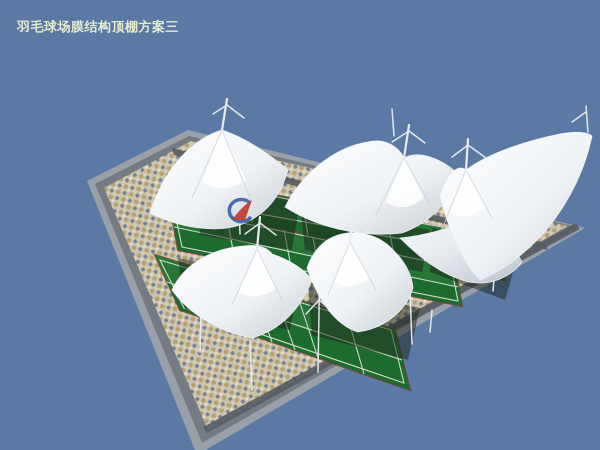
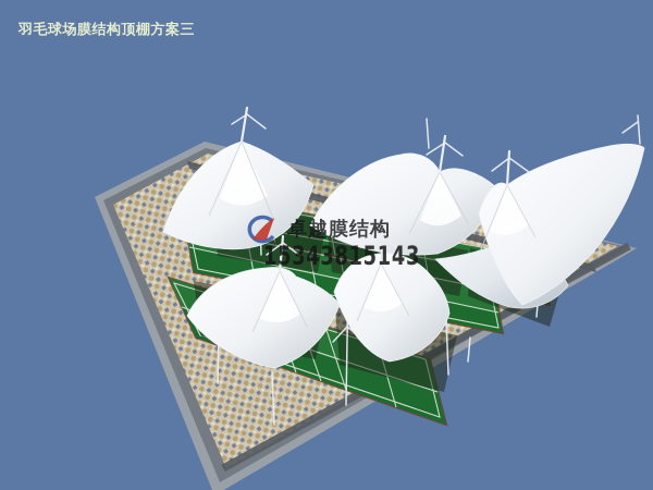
+ 卓越膜结构
+ 15343815143
  羽毛球场膜结构顶棚方案三
